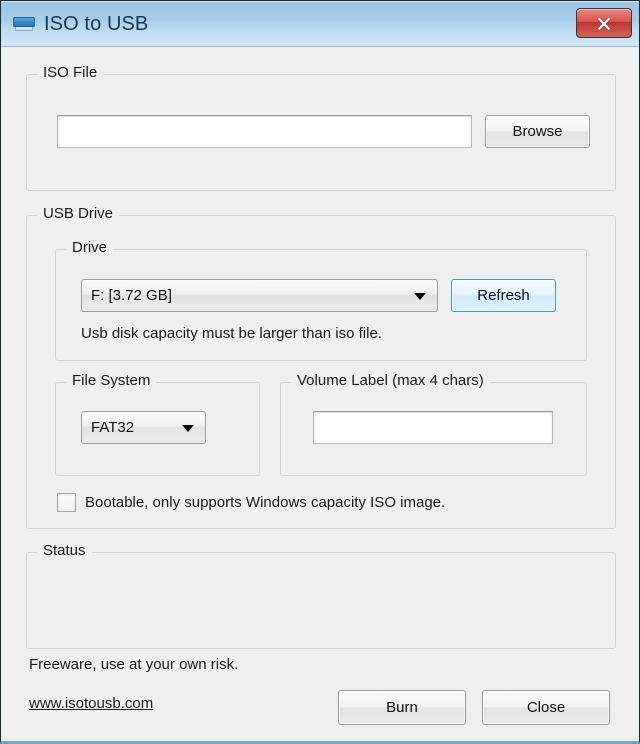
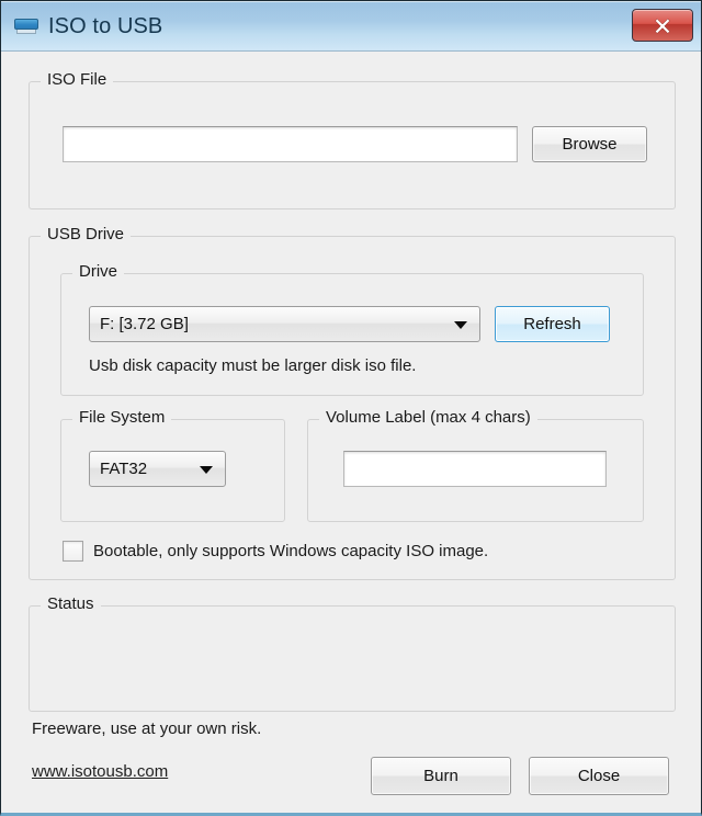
  ISO to USB
  ISO File
  Browse
  USB Drive
  Drive
  F: [3.72 GB]
  Refresh
- Usb disk capacity must be larger than iso file.
+ Usb disk capacity must be larger disk iso file.
  File System
  FAT32
  Volume Label (max 4 chars)
  Bootable, only supports Windows capacity ISO image.
  Status
  Freeware, use at your own risk.
  www.isotousb.com
  Burn
  Close
